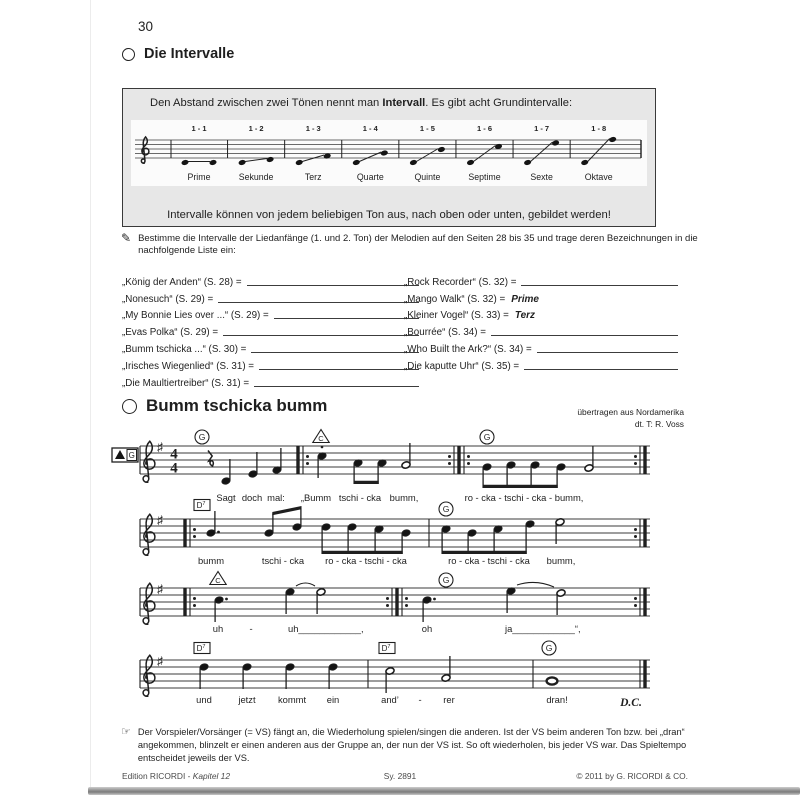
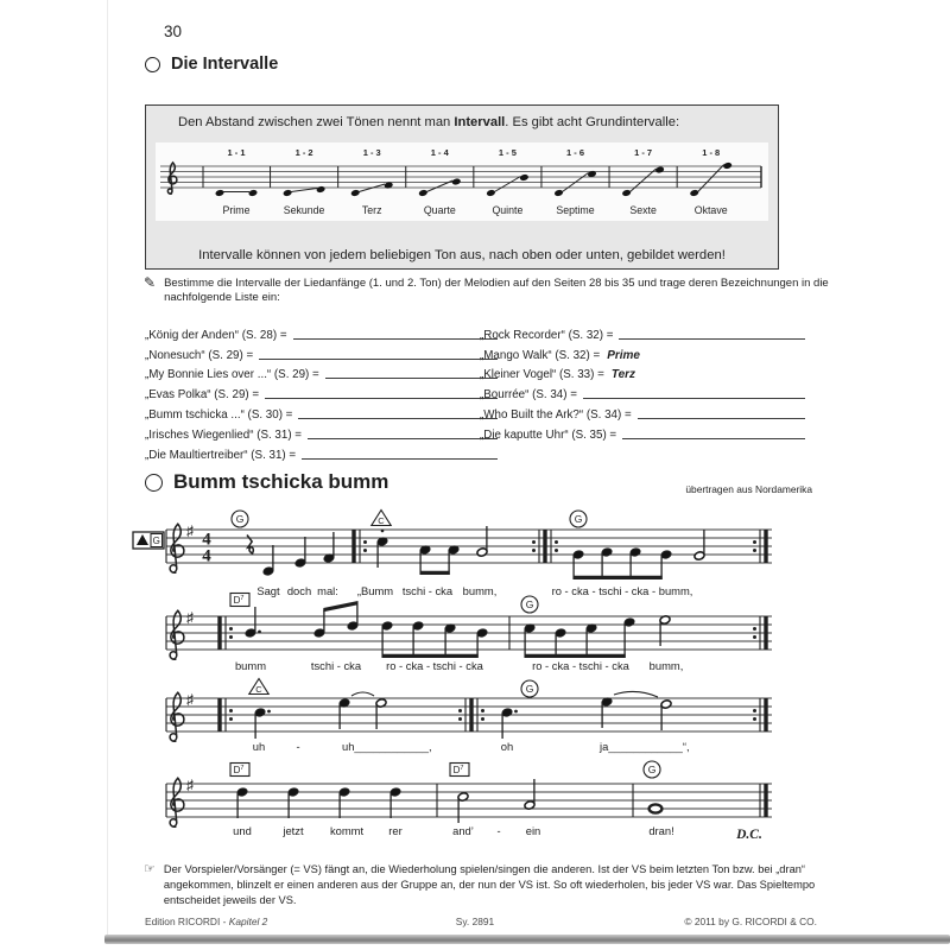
  30
  Die Intervalle
  Den Abstand zwischen zwei Tönen nennt man Intervall. Es gibt acht Grundintervalle:
  1 - 1
  Prime
  1 - 2
  Sekunde
  1 - 3
  Terz
  1 - 4
  Quarte
  1 - 5
  Quinte
  1 - 6
  Septime
  1 - 7
  Sexte
  1 - 8
  Oktave
  Intervalle können von jedem beliebigen Ton aus, nach oben oder unten, gebildet werden!
  ✎
  Bestimme die Intervalle der Liedanfänge (1. und 2. Ton) der Melodien auf den Seiten 28 bis 35 und trage deren Bezeichnungen in die nachfolgende Liste ein:
  „König der Anden“ (S. 28) =
  „Nonesuch“ (S. 29) =
  „My Bonnie Lies over ...“ (S. 29) =
  „Evas Polka“ (S. 29) =
  „Bumm tschicka ...“ (S. 30) =
  „Irisches Wiegenlied“ (S. 31) =
  „Die Maultiertreiber“ (S. 31) =
  „Rock Recorder“ (S. 32) =
  „Mango Walk“ (S. 32) =
  Prime
  „Kleiner Vogel“ (S. 33) =
  Terz
  „Bourrée“ (S. 34) =
  „Who Built the Ark?“ (S. 34) =
  „Die kaputte Uhr“ (S. 35) =
  Bumm tschicka bumm
  übertragen aus Nordamerika
- dt. T: R. Voss
  ♯
  4
  4
  G
  G
  C
  G
  Sagt
  doch
  mal:
  „Bumm
  tschi - cka
  bumm,
  ro - cka - tschi - cka - bumm,
  ♯
  G
  bumm
  tschi - cka
  ro - cka - tschi - cka
  ro - cka - tschi - cka
  bumm,
  ♯
  C
  G
  uh
  -
  uh____________,
  oh
  ja____________“,
  ♯
  G
  und
  jetzt
  kommt
- ein
+ rer
  and’
  -
- rer
+ ein
  dran!
  D.C.
  ☞
- Der Vorspieler/Vorsänger (= VS) fängt an, die Wiederholung spielen/singen die anderen. Ist der VS beim anderen Ton bzw. bei „dran“ angekommen, blinzelt er einen anderen aus der Gruppe an, der nun der VS ist. So oft wiederholen, bis jeder VS war. Das Spieltempo entscheidet jeweils der VS.
+ Der Vorspieler/Vorsänger (= VS) fängt an, die Wiederholung spielen/singen die anderen. Ist der VS beim letzten Ton bzw. bei „dran“ angekommen, blinzelt er einen anderen aus der Gruppe an, der nun der VS ist. So oft wiederholen, bis jeder VS war. Das Spieltempo entscheidet jeweils der VS.
- Edition RICORDI - Kapitel 12
+ Edition RICORDI - Kapitel 2
  Sy. 2891
  © 2011 by G. RICORDI & CO.
